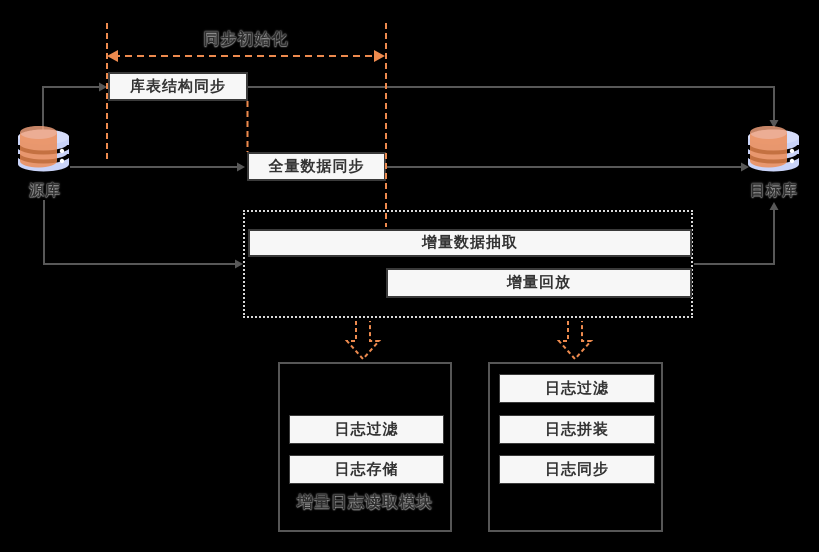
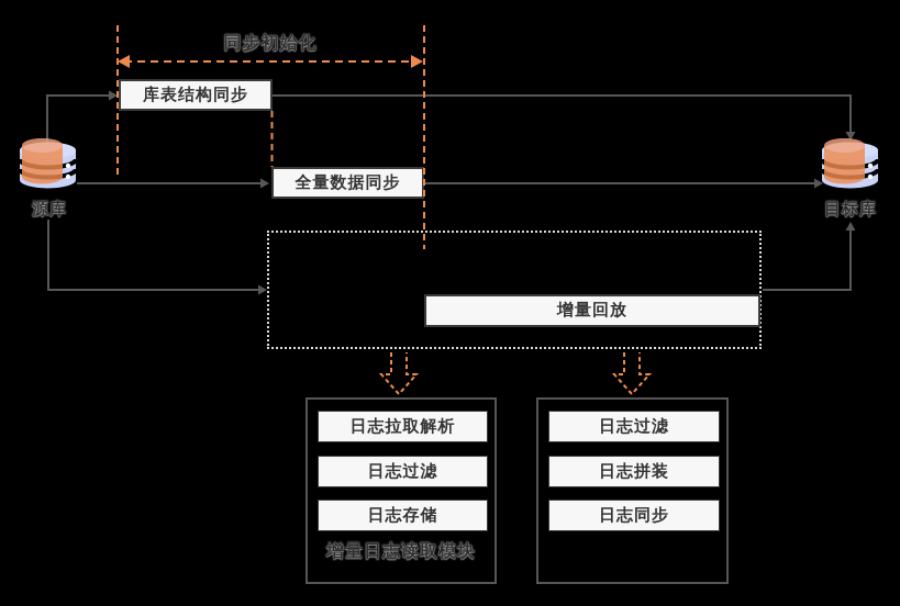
  源库
  目标库
  同步初始化
  库表结构同步
  全量数据同步
- 增量数据抽取
  增量回放
+ 日志拉取解析
  日志过滤
  日志存储
  增量日志读取模块
  日志过滤
  日志拼装
  日志同步
